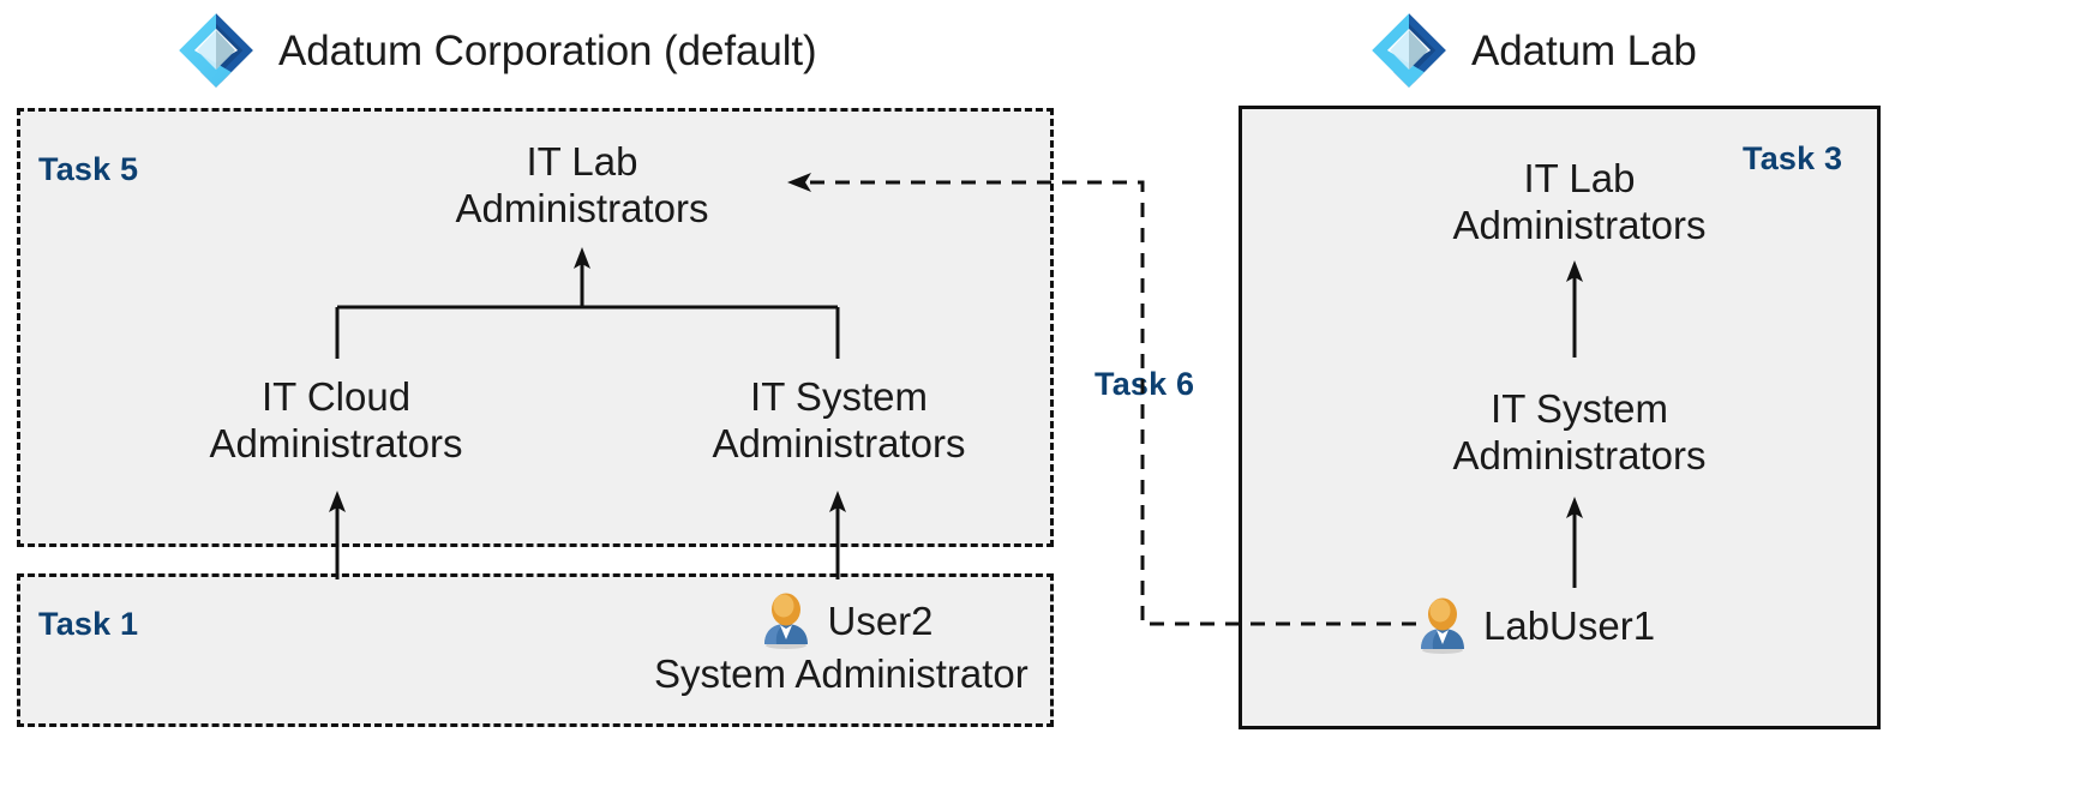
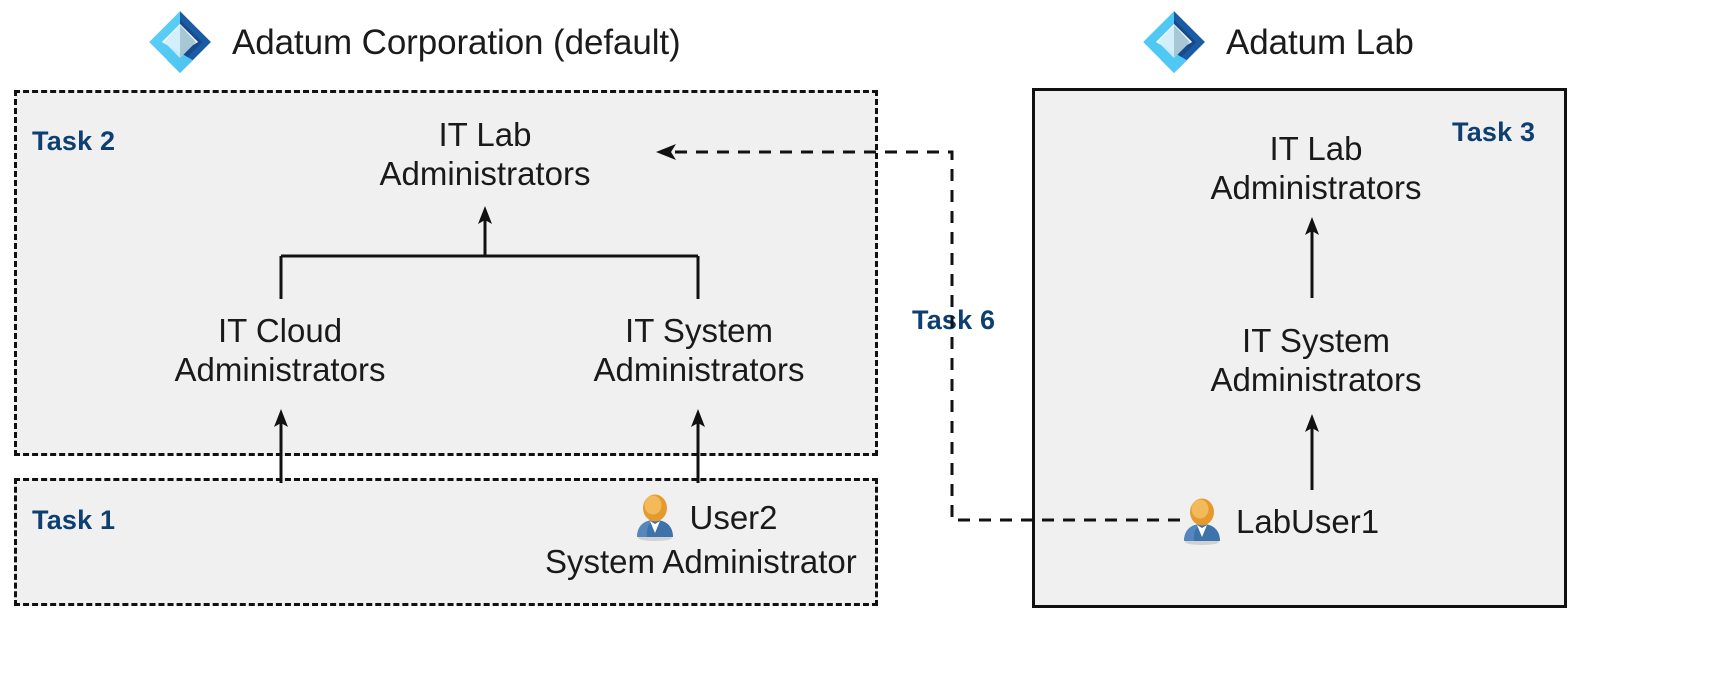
  Adatum Corporation (default)
  Adatum Lab
- Task 5
+ Task 2
  IT Lab
  Administrators
  IT Cloud
  Administrators
  IT System
  Administrators
  Task 1
  User2
  System Administrato
  Task 3
  IT Lab
  Administrators
  IT System
  Administrators
  LabUser1
  Task 6
